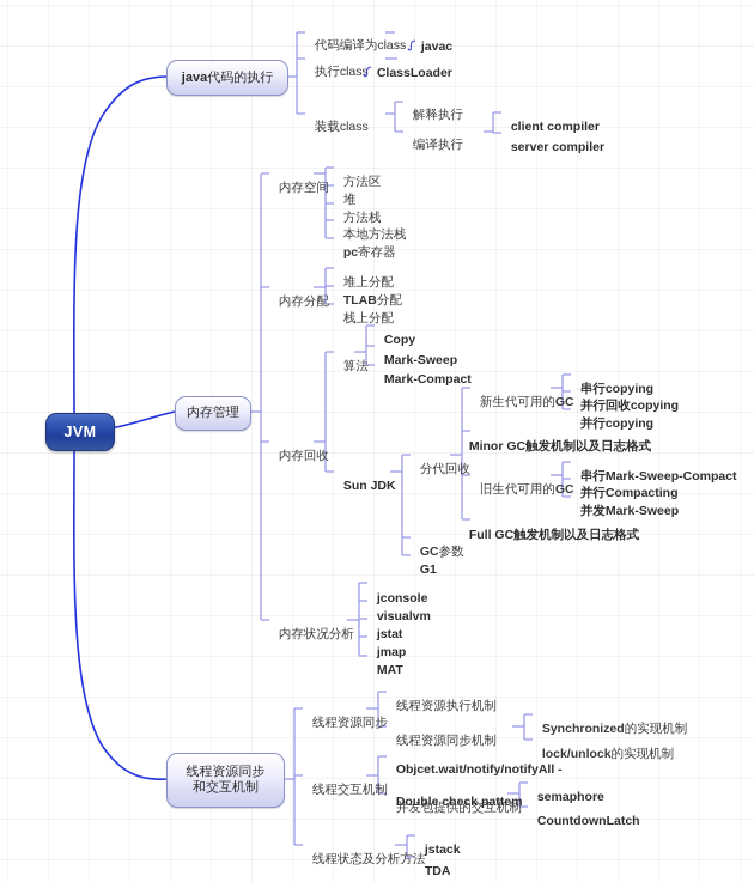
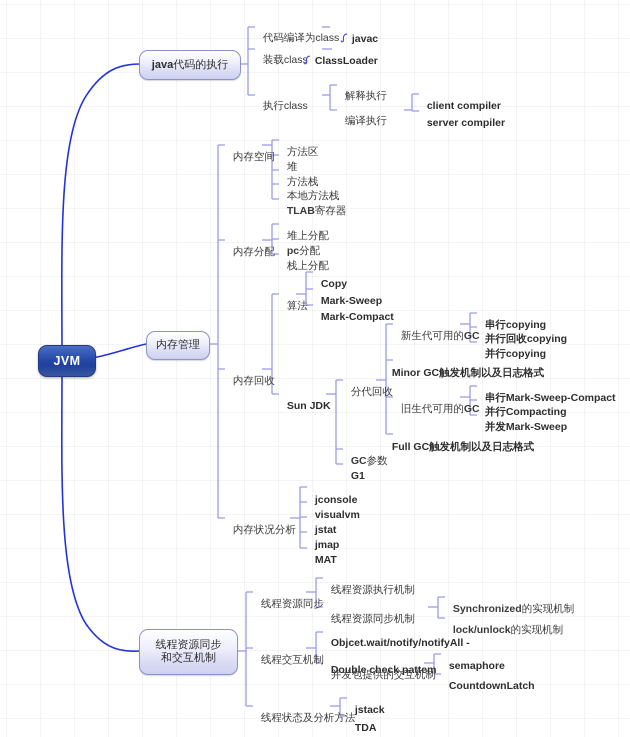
  JVM
  java代码的执行
  内存管理
  线程资源同步
  和交互机制
  代码编译为class
  javac
- 执行class
+ 装载class
  ClassLoader
- 装载class
+ 执行class
  解释执行
  编译执行
  client compiler
  server compiler
  内存空间
  方法区
  堆
  方法栈
  本地方法栈
- pc寄存器
+ TLAB寄存器
  内存分配
  堆上分配
- TLAB分配
+ pc分配
  栈上分配
  内存回收
  算法
  Copy
  Mark-Sweep
  Mark-Compact
  Sun JDK
  分代回收
  GC参数
  G1
  新生代可用的GC
  串行copying
  并行回收copying
  并行copying
  Minor GC触发机制以及日志格式
  旧生代可用的GC
  串行Mark-Sweep-Compact
  并行Compacting
  并发Mark-Sweep
  Full GC触发机制以及日志格式
  内存状况分析
  jconsole
  visualvm
  jstat
  jmap
  MAT
  线程资源同步
  线程资源执行机制
  线程资源同步机制
  Synchronized的实现机制
  lock/unlock的实现机制
  线程交互机制
  Objcet.wait/notify/notifyAll -
  Double check pattem
  并发包提供的交互机制
  semaphore
  CountdownLatch
  线程状态及分析方法
  jstack
  TDA
